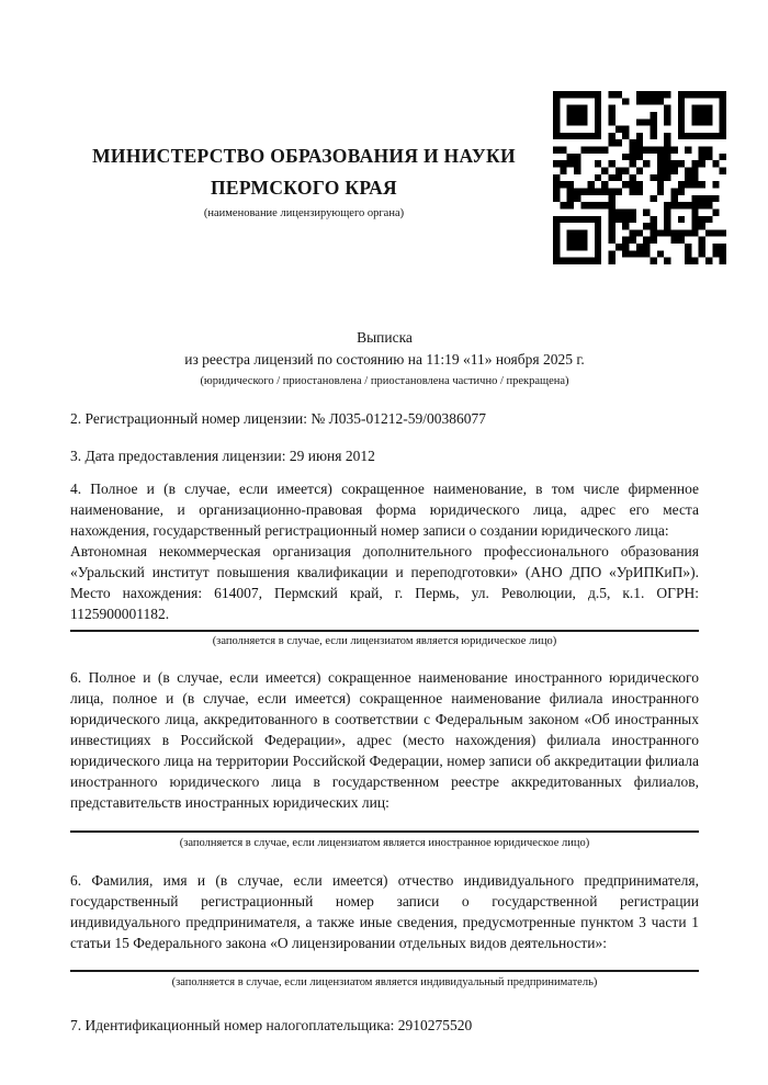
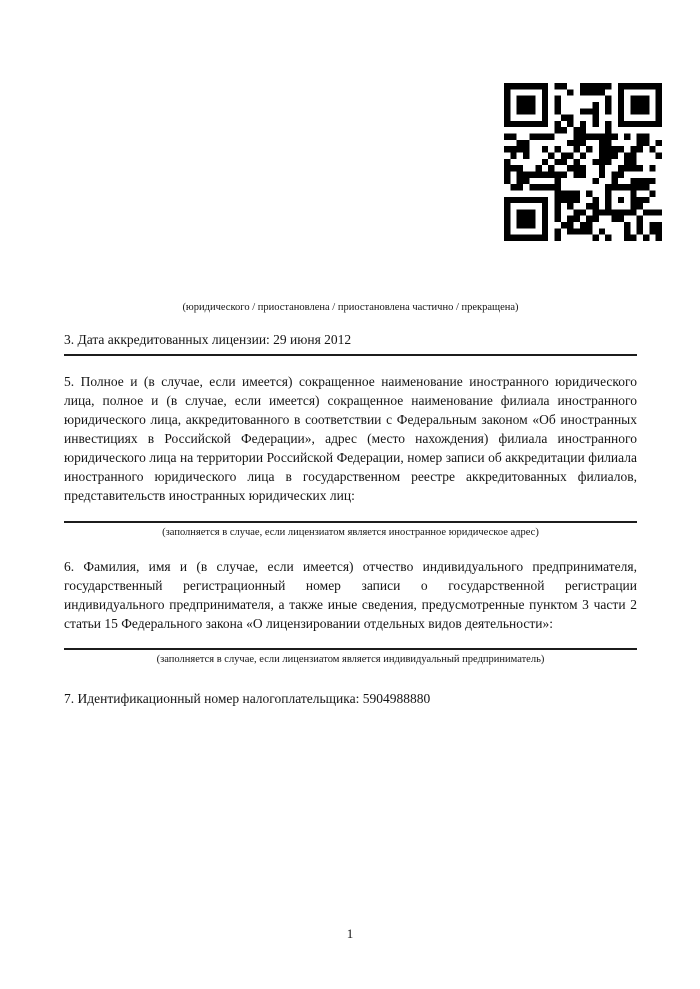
- МИНИСТЕРСТВО ОБРАЗОВАНИЯ И НАУКИ
- ПЕРМСКОГО КРАЯ
- (наименование лицензирующего органа)
- Выписка
- из реестра лицензий по состоянию на 11:19 «11» ноября 2025 г.
  (юридического / приостановлена / приостановлена частично / прекращена)
- 2. Регистрационный номер лицензии: № Л035-01212-59/00386077
- 3. Дата предоставления лицензии: 29 июня 2012
+ 3. Дата аккредитованных лицензии: 29 июня 2012
- 4. Полное и (в случае, если имеется) сокращенное наименование, в том числе фирменное наименование, и организационно-правовая форма юридического лица, адрес его места нахождения, государственный регистрационный номер записи о создании юридического лица:
- Автономная некоммерческая организация дополнительного профессионального образования «Уральский институт повышения квалификации и переподготовки» (АНО ДПО «УрИПКиП»). Место нахождения: 614007, Пермский край, г. Пермь, ул. Революции, д.5, к.1. ОГРН: 1125900001182.
- (заполняется в случае, если лицензиатом является юридическое лицо)
- 6. Полное и (в случае, если имеется) сокращенное наименование иностранного юридического лица, полное и (в случае, если имеется) сокращенное наименование филиала иностранного юридического лица, аккредитованного в соответствии с Федеральным законом «Об иностранных инвестициях в Российской Федерации», адрес (место нахождения) филиала иностранного юридического лица на территории Российской Федерации, номер записи об аккредитации филиала иностранного юридического лица в государственном реестре аккредитованных филиалов, представительств иностранных юридических лиц:
+ 5. Полное и (в случае, если имеется) сокращенное наименование иностранного юридического лица, полное и (в случае, если имеется) сокращенное наименование филиала иностранного юридического лица, аккредитованного в соответствии с Федеральным законом «Об иностранных инвестициях в Российской Федерации», адрес (место нахождения) филиала иностранного юридического лица на территории Российской Федерации, номер записи об аккредитации филиала иностранного юридического лица в государственном реестре аккредитованных филиалов, представительств иностранных юридических лиц:
- (заполняется в случае, если лицензиатом является иностранное юридическое лицо)
+ (заполняется в случае, если лицензиатом является иностранное юридическое адрес)
- 6. Фамилия, имя и (в случае, если имеется) отчество индивидуального предпринимателя, государственный регистрационный номер записи о государственной регистрации индивидуального предпринимателя, а также иные сведения, предусмотренные пунктом 3 части 1 статьи 15 Федерального закона «О лицензировании отдельных видов деятельности»:
+ 6. Фамилия, имя и (в случае, если имеется) отчество индивидуального предпринимателя, государственный регистрационный номер записи о государственной регистрации индивидуального предпринимателя, а также иные сведения, предусмотренные пунктом 3 части 2 статьи 15 Федерального закона «О лицензировании отдельных видов деятельности»:
  (заполняется в случае, если лицензиатом является индивидуальный предприниматель)
- 7. Идентификационный номер налогоплательщика: 2910275520
+ 7. Идентификационный номер налогоплательщика: 5904988880
+ 1
